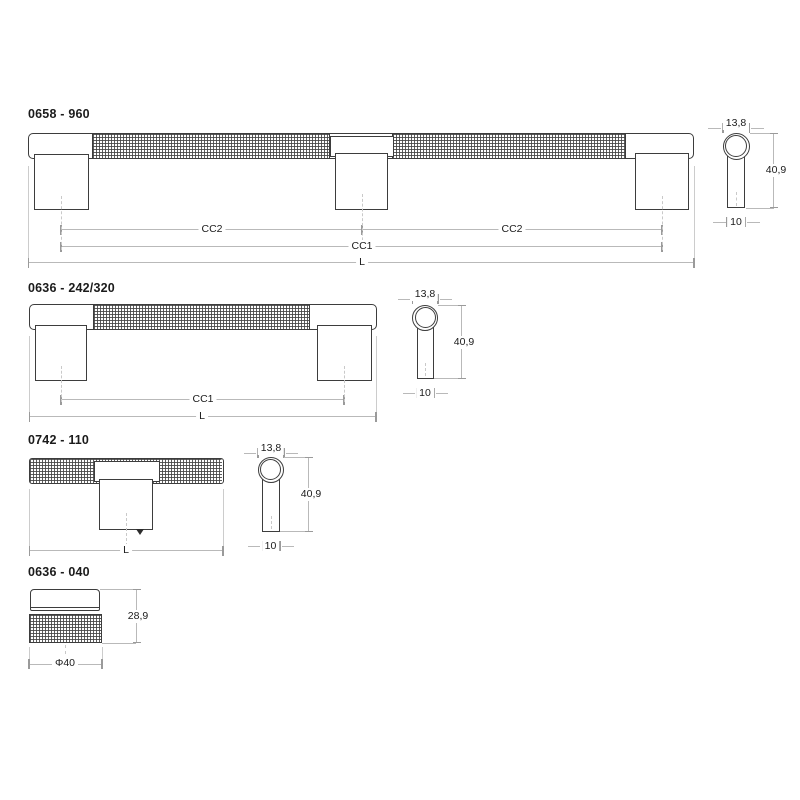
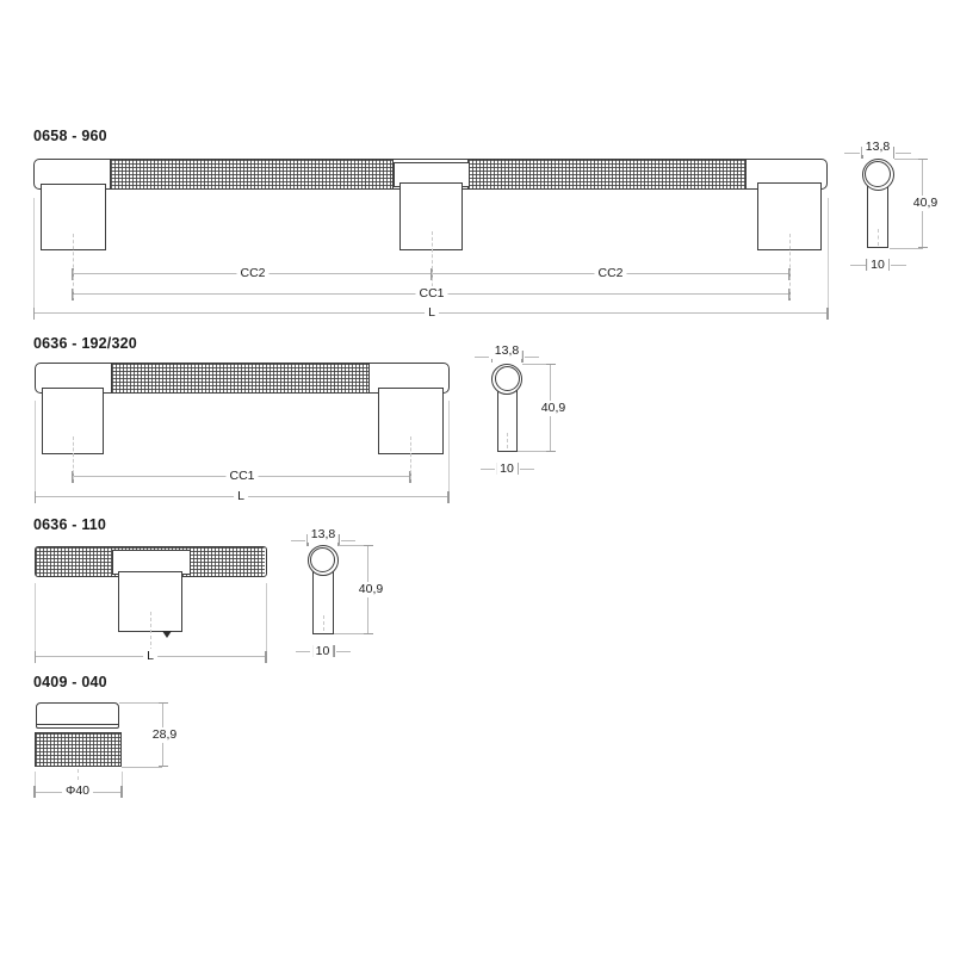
  0658 - 960
  CC2
  CC2
  CC1
  L
  13,8
  40,9
  10
- 0636 - 242/320
+ 0636 - 192/320
  CC1
  L
  13,8
  40,9
  10
- 0742 - 110
+ 0636 - 110
  L
  13,8
  40,9
  10
- 0636 - 040
+ 0409 - 040
  28,9
  Φ40
